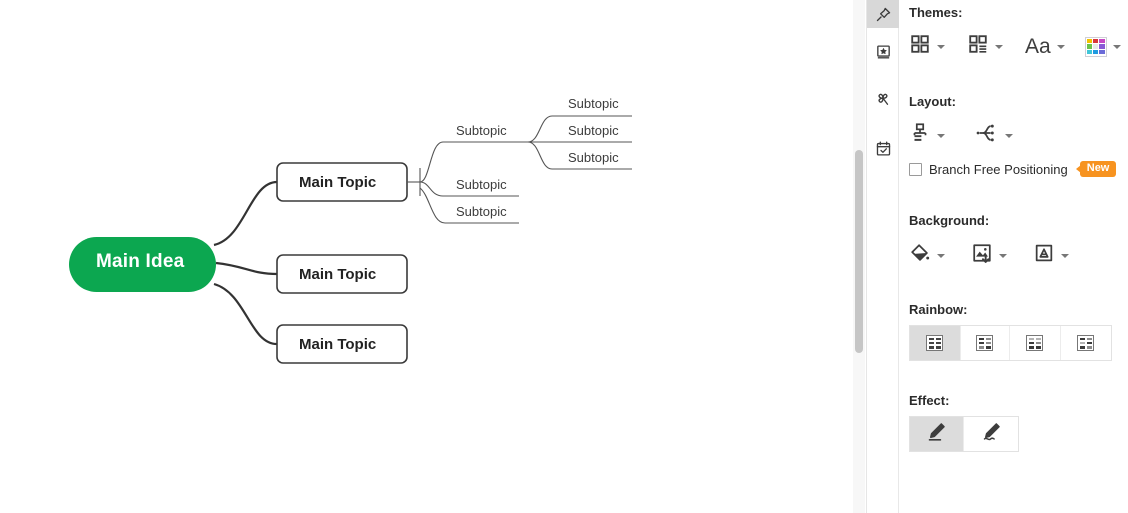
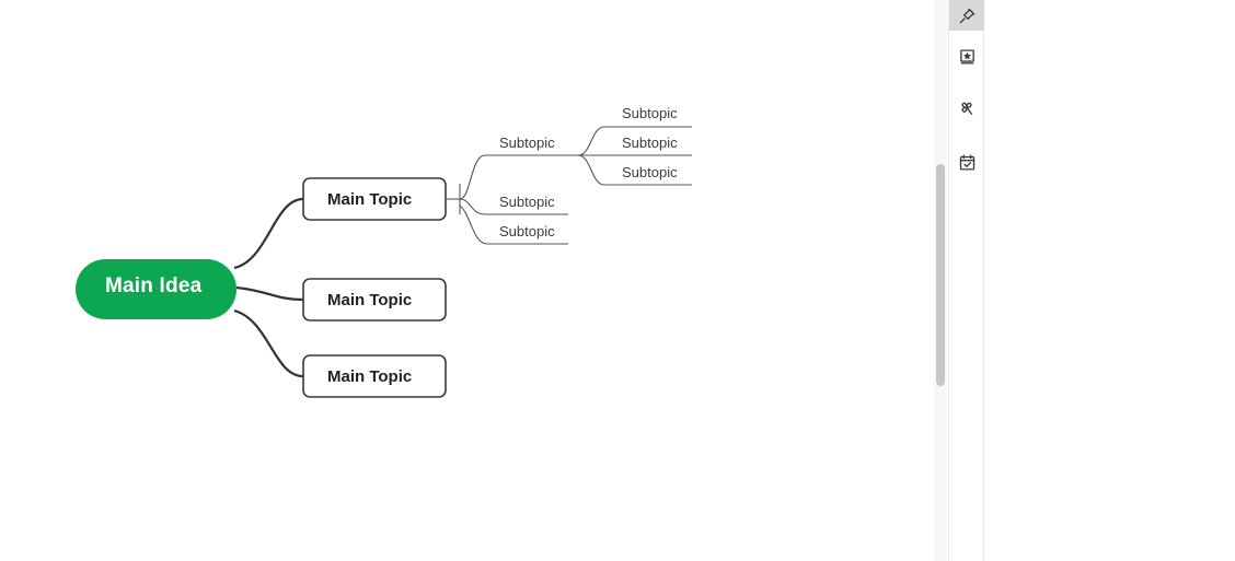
  Main Idea
  Main Topic
  Main Topic
  Main Topic
  Subtopic
  Subtopic
  Subtopic
  Subtopic
  Subtopic
  Subtopic
- Themes:
- Aa
- Layout:
- Branch Free Positioning
- New
- Background:
- Rainbow:
- Effect:
